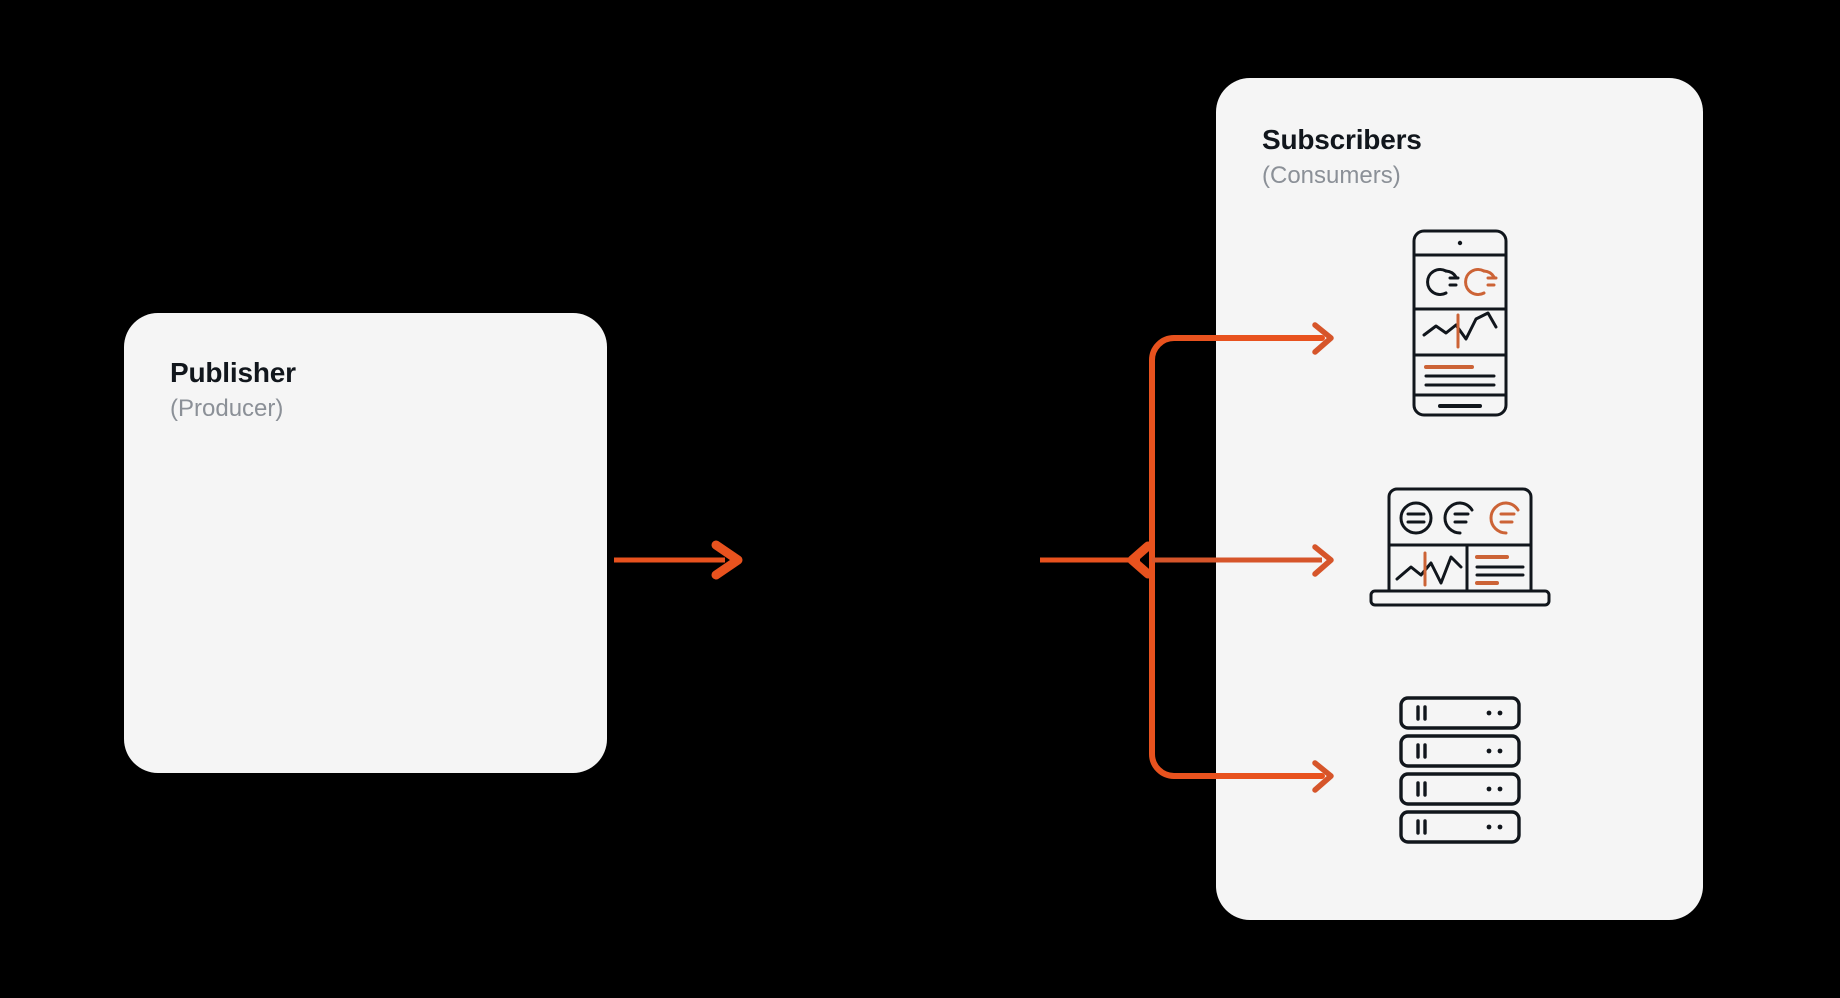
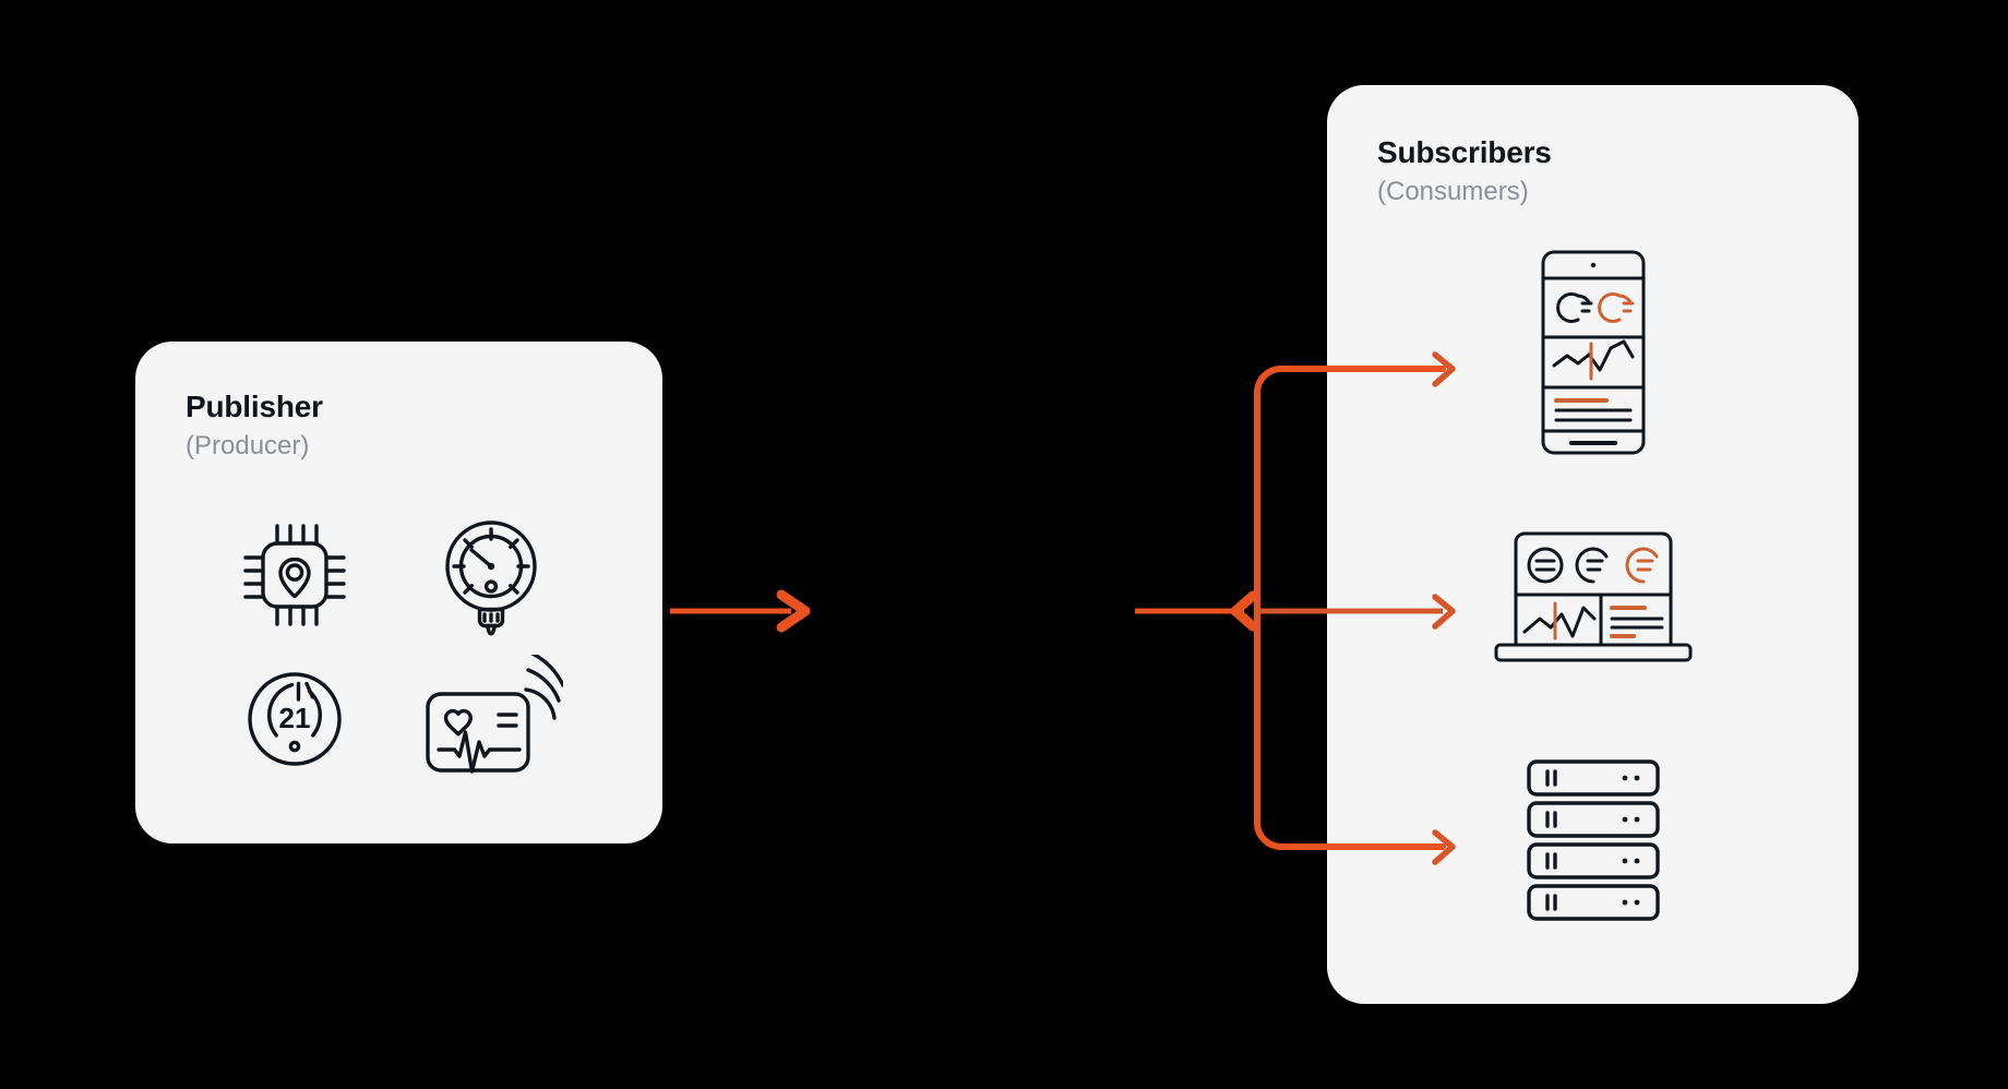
  Publisher
  (Producer)
+ 21
  Subscribers
  (Consumers)
